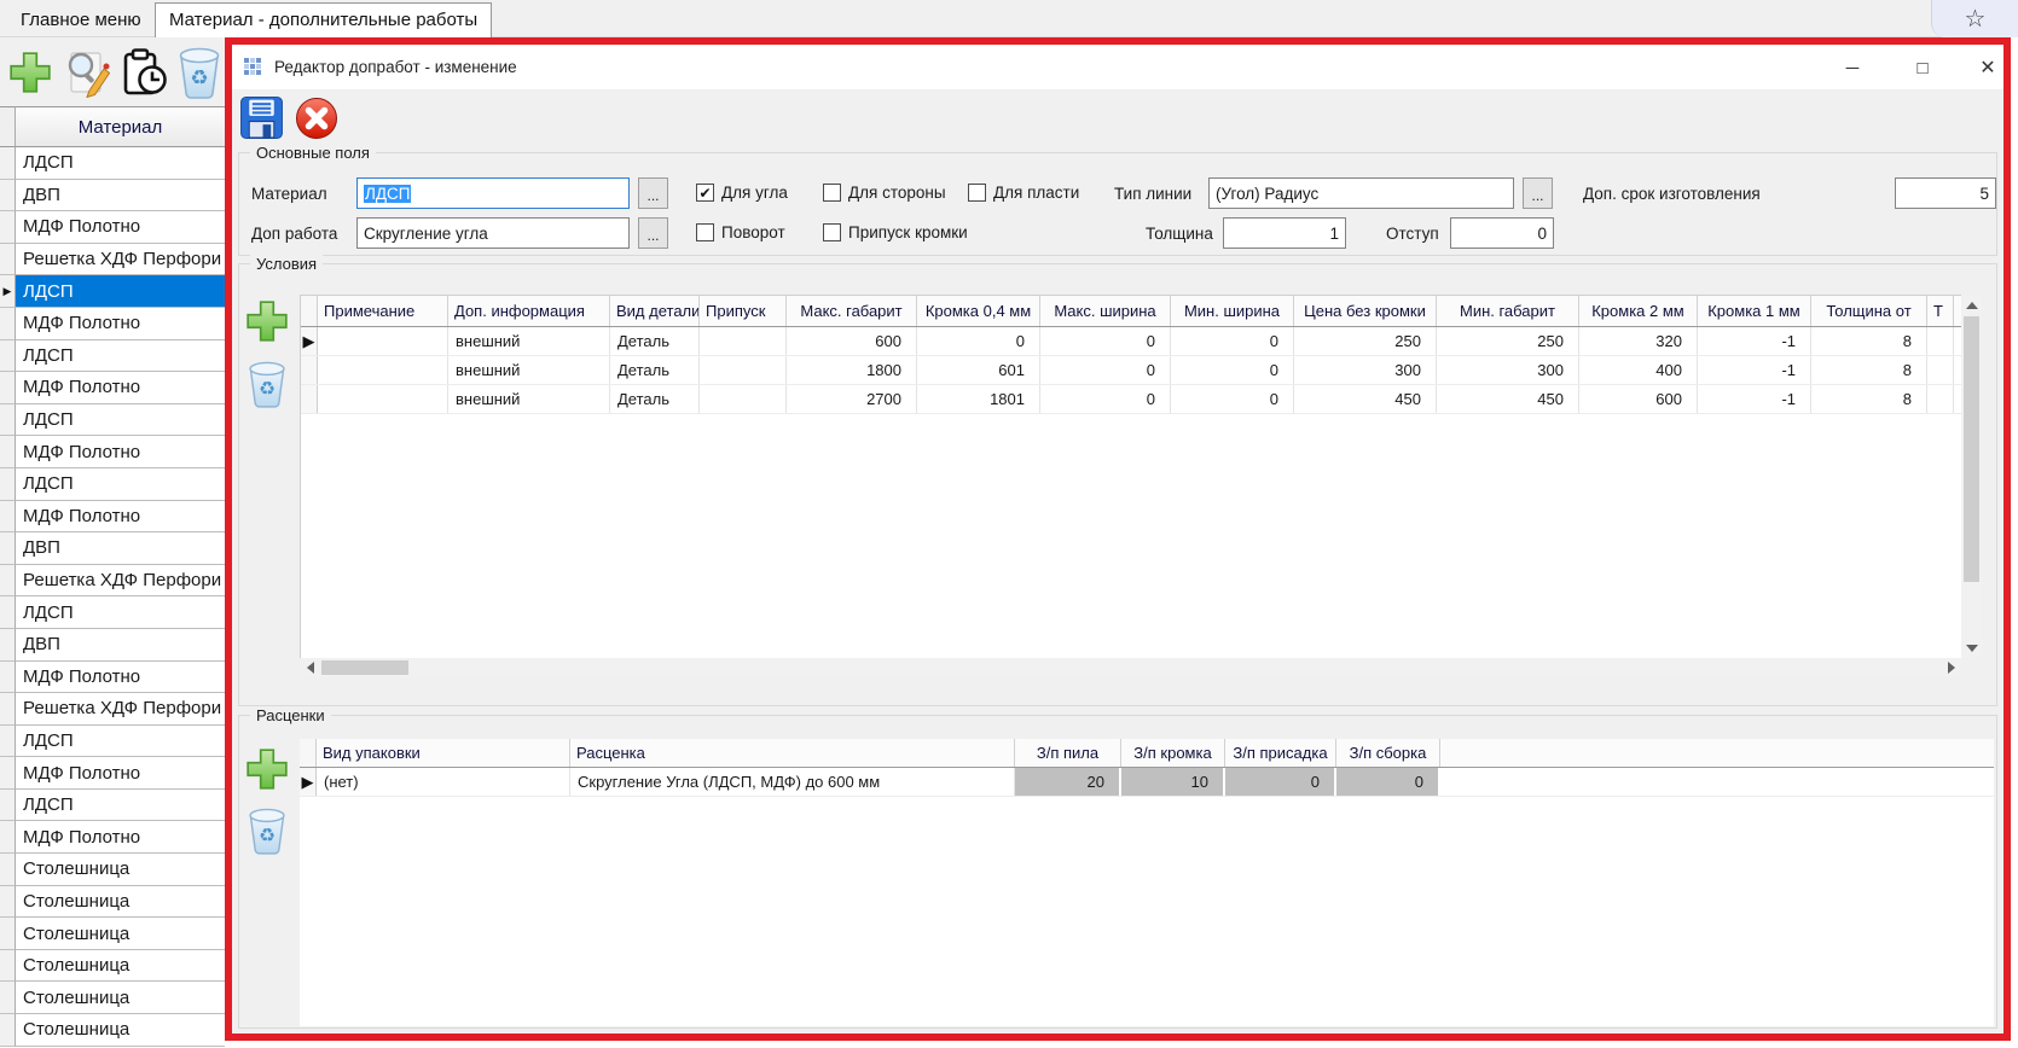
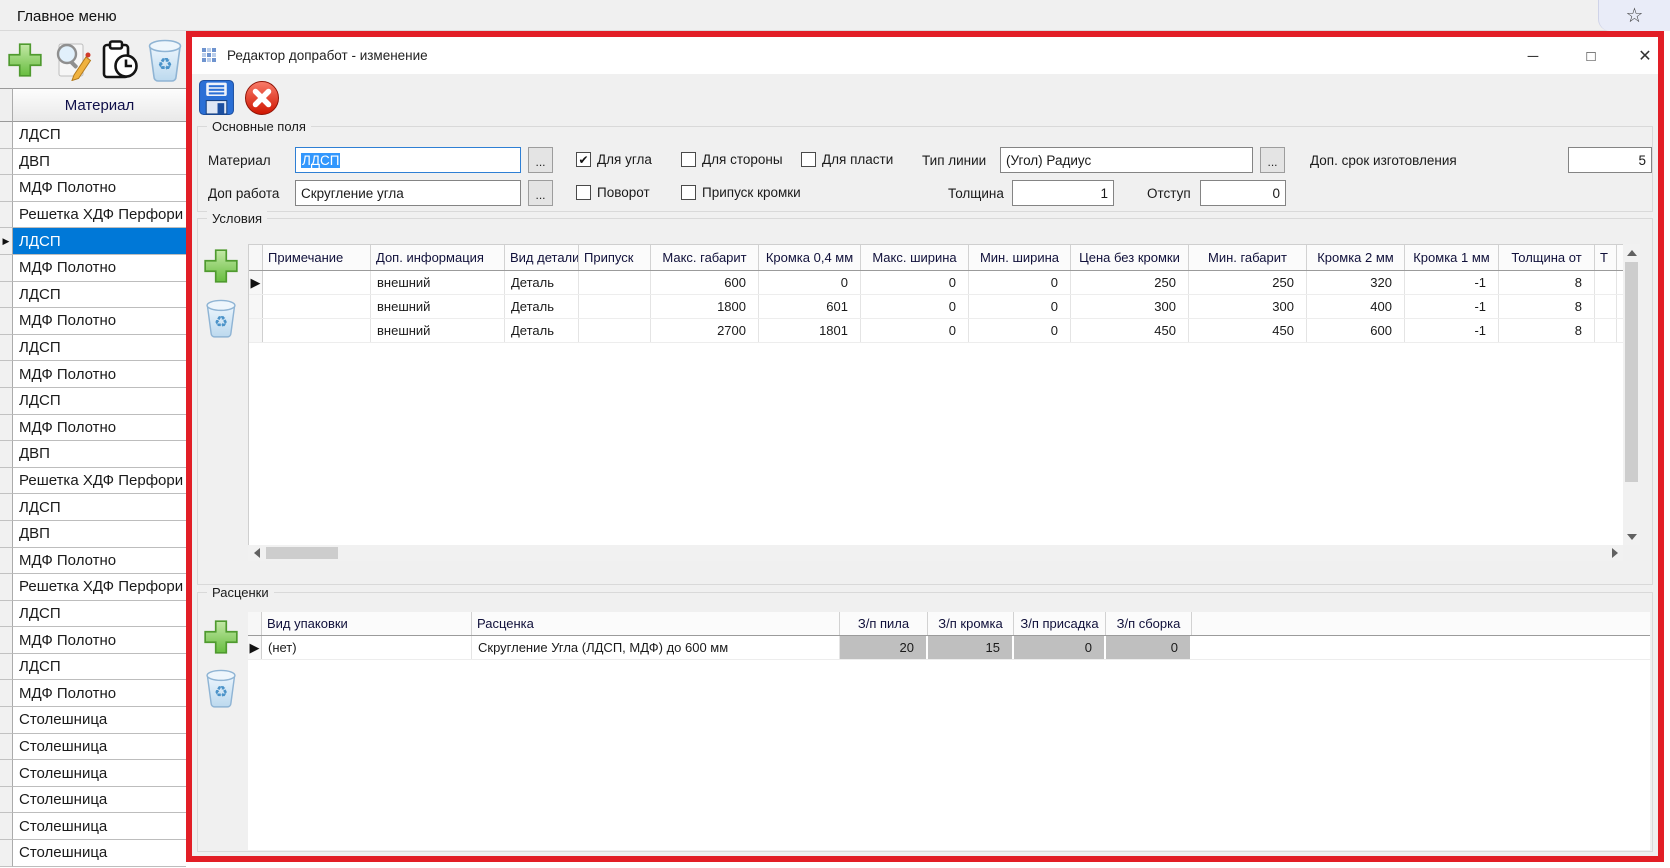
  Главное меню
- Материал - дополнительные работы
  ☆
  ♻
  Материал
  ЛДСП
  ДВП
  МДФ Полотно
  Решетка ХДФ Перфори
  ▶
  ЛДСП
  МДФ Полотно
  ЛДСП
  МДФ Полотно
  ЛДСП
  МДФ Полотно
  ЛДСП
  МДФ Полотно
  ДВП
  Решетка ХДФ Перфори
  ЛДСП
  ДВП
  МДФ Полотно
  Решетка ХДФ Перфори
  ЛДСП
  МДФ Полотно
  ЛДСП
  МДФ Полотно
  Столешница
  Столешница
  Столешница
  Столешница
  Столешница
  Столешница
  Редактор допработ - изменение
  ─
  □
  ✕
  Основные поля
  Материал
  ЛДСП
  ...
  Доп работа
  Скругление угла
  ...
  ✔
  Для угла
  Для стороны
  Для пласти
  Поворот
  Припуск кромки
  Тип линии
  (Угол) Радиус
  ...
  Доп. срок изготовления
  5
  Толщина
  1
  Отступ
  0
  Условия
  ♻
  Примечание
  Доп. информация
  Вид детали
  Припуск
  Макс. габарит
  Кромка 0,4 мм
  Макс. ширина
  Мин. ширина
  Цена без кромки
  Мин. габарит
  Кромка 2 мм
  Кромка 1 мм
  Толщина от
  Т
  ▶
  внешний
  Деталь
  600
  0
  0
  0
  250
  250
  320
  -1
  8
  внешний
  Деталь
  1800
  601
  0
  0
  300
  300
  400
  -1
  8
  внешний
  Деталь
  2700
  1801
  0
  0
  450
  450
  600
  -1
  8
  Расценки
  ♻
  Вид упаковки
  Расценка
  З/п пила
  З/п кромка
  З/п присадка
  З/п сборка
  ▶
  (нет)
  Скругление Угла (ЛДСП, МДФ) до 600 мм
  20
- 10
+ 15
  0
  0
